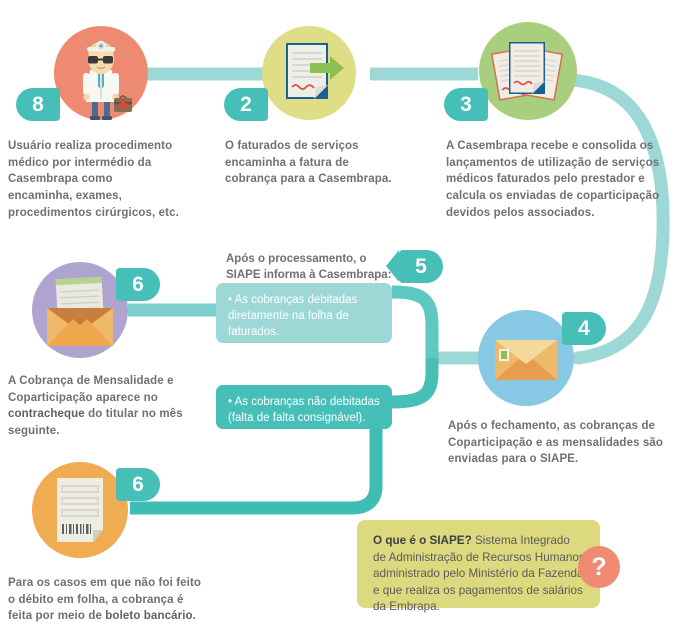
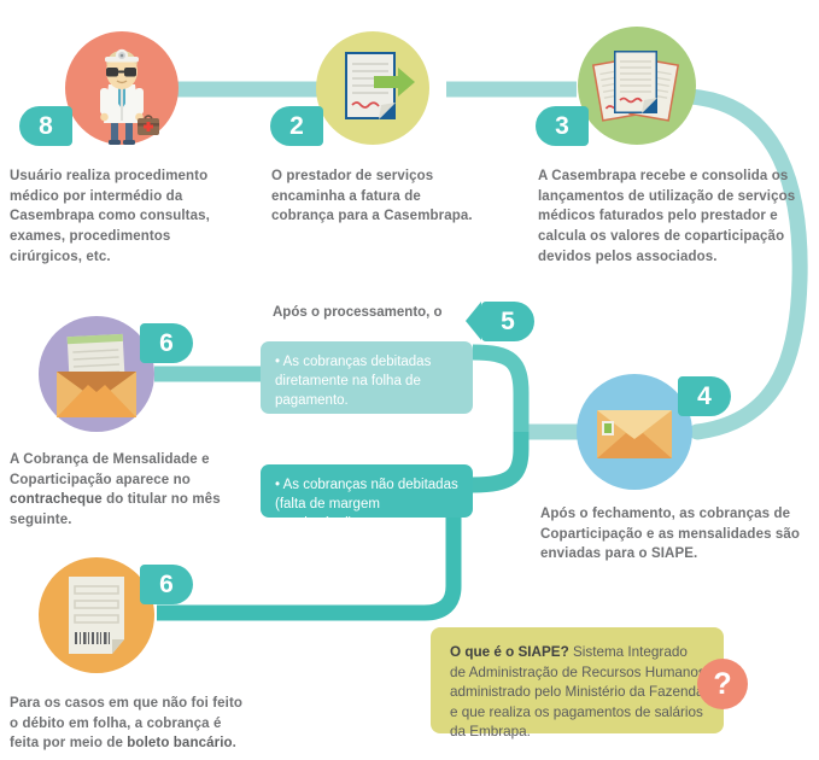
  8
- Usuário realiza procedimento médico por intermédio da Casembrapa como encaminha, exames, procedimentos cirúrgicos, etc.
+ Usuário realiza procedimento médico por intermédio da Casembrapa como consultas, exames, procedimentos cirúrgicos, etc.
  2
- O faturados de serviços encaminha a fatura de cobrança para a Casembrapa.
+ O prestador de serviços encaminha a fatura de cobrança para a Casembrapa.
  3
- A Casembrapa recebe e consolida os lançamentos de utilização de serviços médicos faturados pelo prestador e calcula os enviadas de coparticipação devidos pelos associados.
+ A Casembrapa recebe e consolida os lançamentos de utilização de serviços médicos faturados pelo prestador e calcula os valores de coparticipação devidos pelos associados.
  4
  Após o fechamento, as cobranças de Coparticipação e as mensalidades são enviadas para o SIAPE.
  5
  Após o processamento, o
- SIAPE informa à Casembrapa:
- • As cobranças debitadas diretamente na folha de faturados.
+ • As cobranças debitadas diretamente na folha de pagamento.
- • As cobranças não debitadas (falta de falta consignável).
+ • As cobranças não debitadas (falta de margem consignável).
  6
  A Cobrança de Mensalidade e Coparticipação aparece no contracheque do titular no mês seguinte.
  6
  Para os casos em que não foi feito o débito em folha, a cobrança é feita por meio de boleto bancário.
  O que é o SIAPE? Sistema Integrado de Administração de Recursos Humano administrado pelo Ministério da Fazend e que realiza os pagamentos de salários da Embrapa.
  ?
